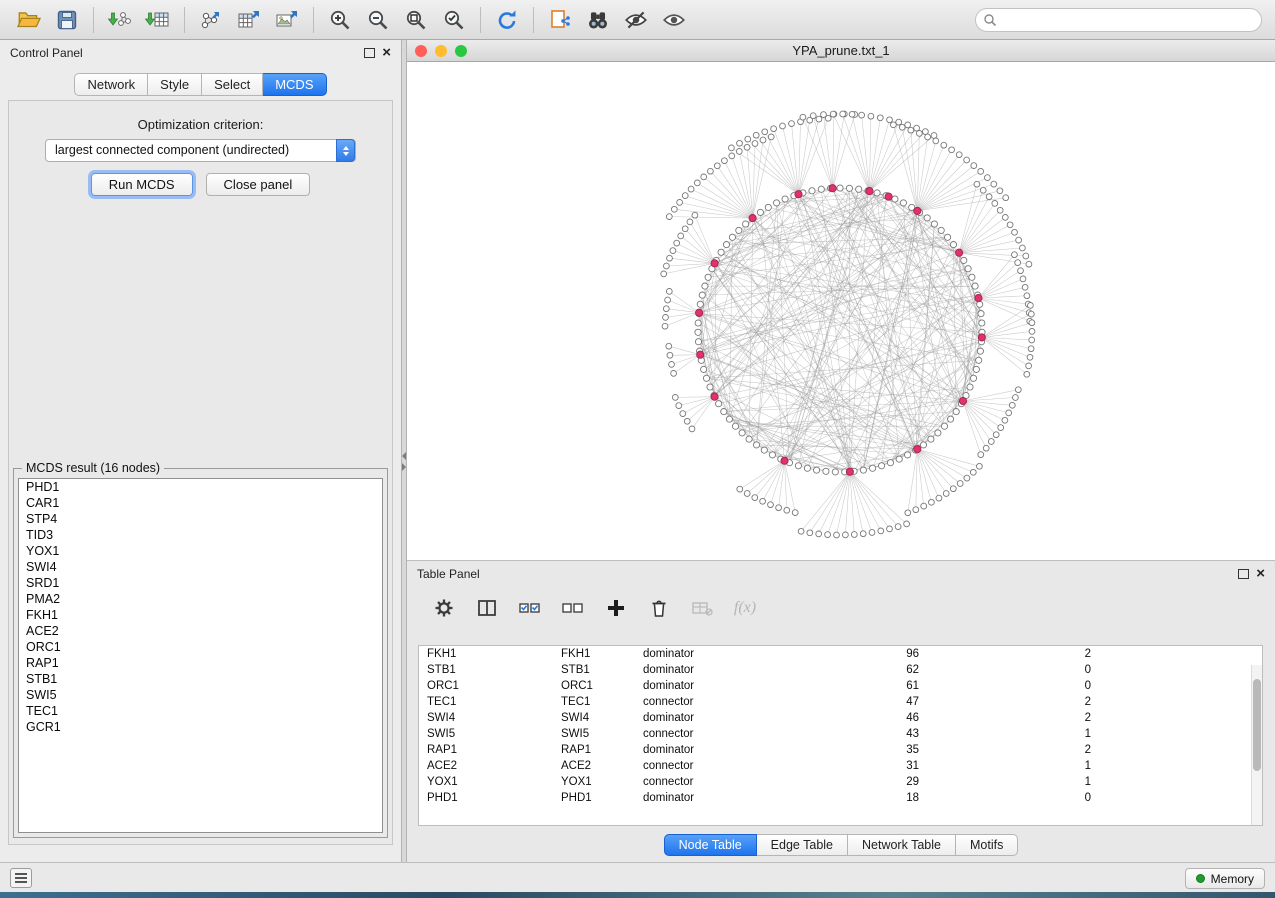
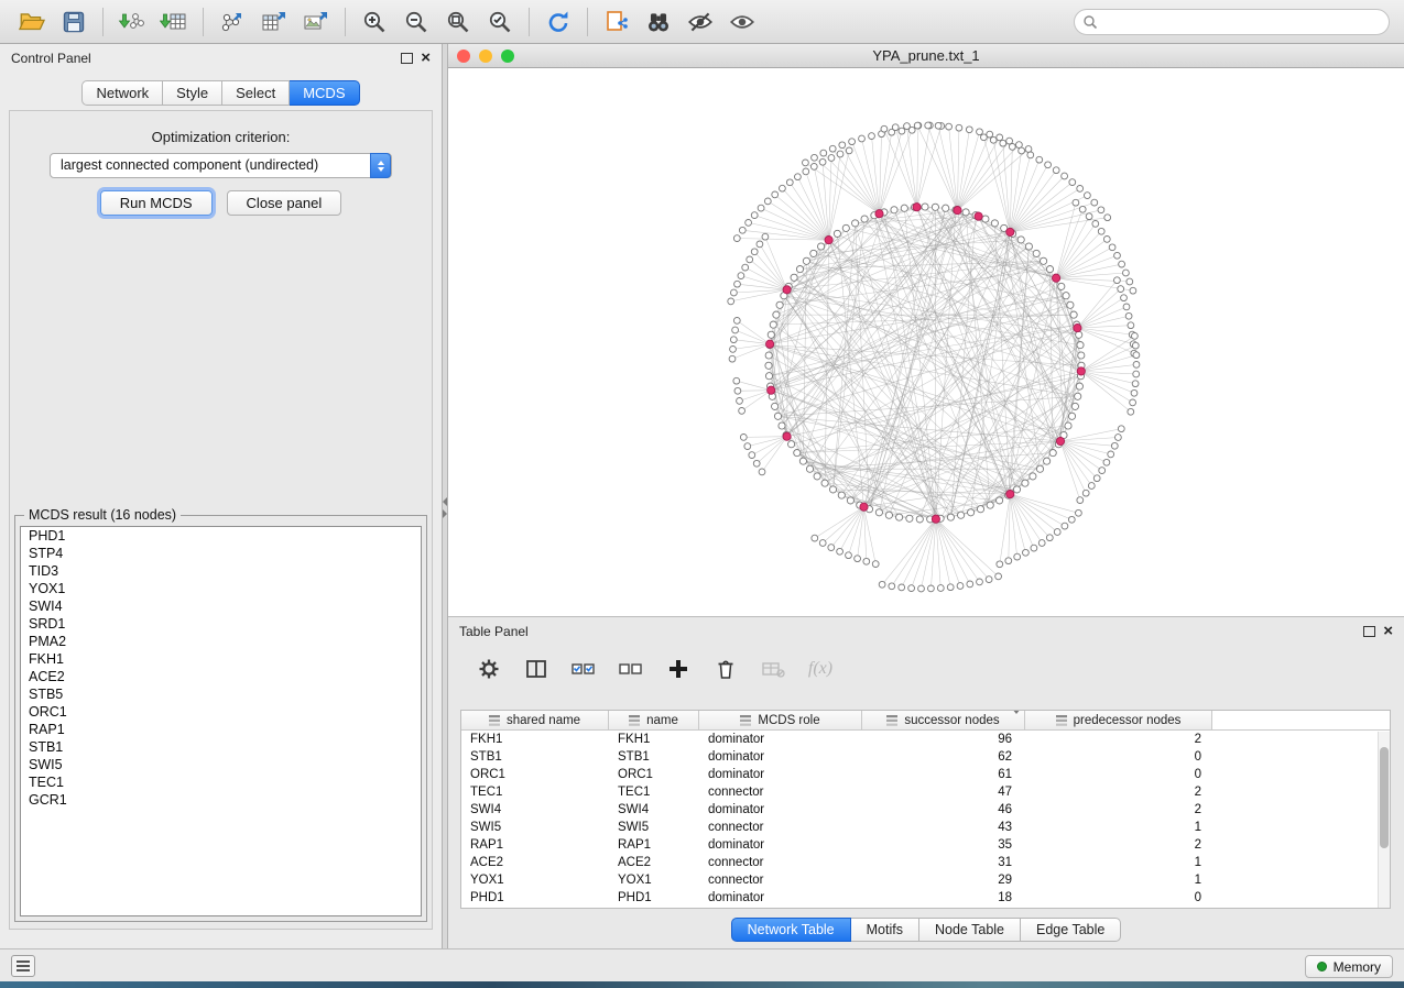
  Control Panel
  ×
  Network
  Style
  Select
  MCDS
  Optimization criterion:
  largest connected component (undirected)
  Run MCDS
  Close panel
  MCDS result (16 nodes)
  PHD1
- CAR1
  STP4
  TID3
  YOX1
  SWI4
  SRD1
  PMA2
  FKH1
  ACE2
+ STB5
  ORC1
  RAP1
  STB1
  SWI5
  TEC1
  GCR1
  YPA_prune.txt_1
  Table Panel
  ×
  f(x)
+ shared name
+ name
+ MCDS role
+ successor nodes
+ predecessor nodes
  FKH1
  FKH1
  dominator
  96
  2
  STB1
  STB1
  dominator
  62
  0
  ORC1
  ORC1
  dominator
  61
  0
  TEC1
  TEC1
  connector
  47
  2
  SWI4
  SWI4
  dominator
  46
  2
  SWI5
  SWI5
  connector
  43
  1
  RAP1
  RAP1
  dominator
  35
  2
  ACE2
  ACE2
  connector
  31
  1
  YOX1
  YOX1
  connector
  29
  1
  PHD1
  PHD1
  dominator
  18
  0
- Node Table
+ Network Table
- Edge Table
+ Motifs
- Network Table
+ Node Table
- Motifs
+ Edge Table
  Memory
